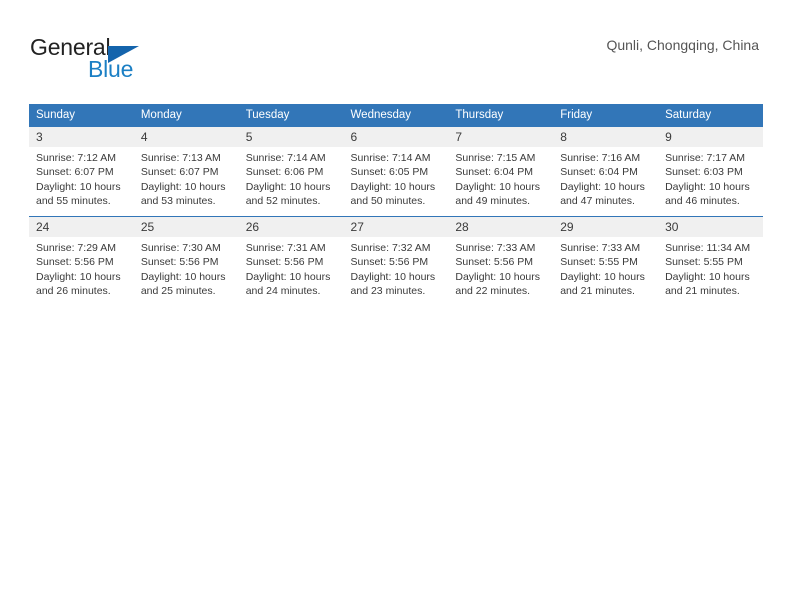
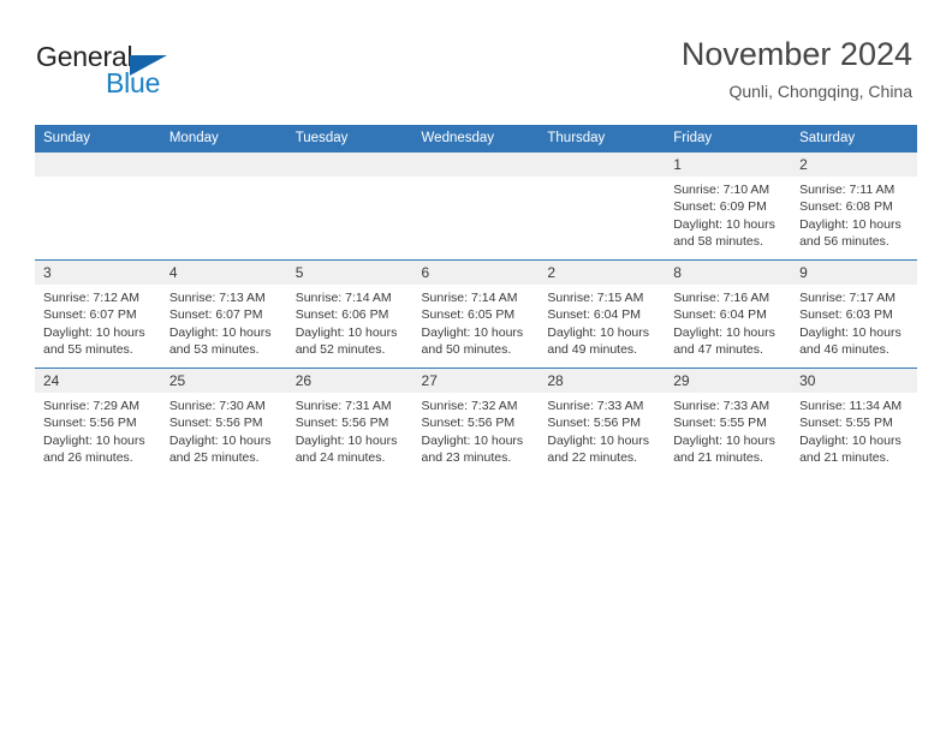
  General
  Blue
+ November 2024
  Qunli, Chongqing, China
  Sunday	Monday	Tuesday	Wednesday	Thursday	Friday	Saturday
+ 					1Sunrise: 7:10 AMSunset: 6:09 PMDaylight: 10 hours and 58 minutes.	2Sunrise: 7:11 AMSunset: 6:08 PMDaylight: 10 hours and 56 minutes.
- 3Sunrise: 7:12 AMSunset: 6:07 PMDaylight: 10 hours and 55 minutes.	4Sunrise: 7:13 AMSunset: 6:07 PMDaylight: 10 hours and 53 minutes.	5Sunrise: 7:14 AMSunset: 6:06 PMDaylight: 10 hours and 52 minutes.	6Sunrise: 7:14 AMSunset: 6:05 PMDaylight: 10 hours and 50 minutes.	7Sunrise: 7:15 AMSunset: 6:04 PMDaylight: 10 hours and 49 minutes.	8Sunrise: 7:16 AMSunset: 6:04 PMDaylight: 10 hours and 47 minutes.	9Sunrise: 7:17 AMSunset: 6:03 PMDaylight: 10 hours and 46 minutes.
+ 3Sunrise: 7:12 AMSunset: 6:07 PMDaylight: 10 hours and 55 minutes.	4Sunrise: 7:13 AMSunset: 6:07 PMDaylight: 10 hours and 53 minutes.	5Sunrise: 7:14 AMSunset: 6:06 PMDaylight: 10 hours and 52 minutes.	6Sunrise: 7:14 AMSunset: 6:05 PMDaylight: 10 hours and 50 minutes.	2Sunrise: 7:15 AMSunset: 6:04 PMDaylight: 10 hours and 49 minutes.	8Sunrise: 7:16 AMSunset: 6:04 PMDaylight: 10 hours and 47 minutes.	9Sunrise: 7:17 AMSunset: 6:03 PMDaylight: 10 hours and 46 minutes.
  24Sunrise: 7:29 AMSunset: 5:56 PMDaylight: 10 hours and 26 minutes.	25Sunrise: 7:30 AMSunset: 5:56 PMDaylight: 10 hours and 25 minutes.	26Sunrise: 7:31 AMSunset: 5:56 PMDaylight: 10 hours and 24 minutes.	27Sunrise: 7:32 AMSunset: 5:56 PMDaylight: 10 hours and 23 minutes.	28Sunrise: 7:33 AMSunset: 5:56 PMDaylight: 10 hours and 22 minutes.	29Sunrise: 7:33 AMSunset: 5:55 PMDaylight: 10 hours and 21 minutes.	30Sunrise: 11:34 AMSunset: 5:55 PMDaylight: 10 hours and 21 minutes.
